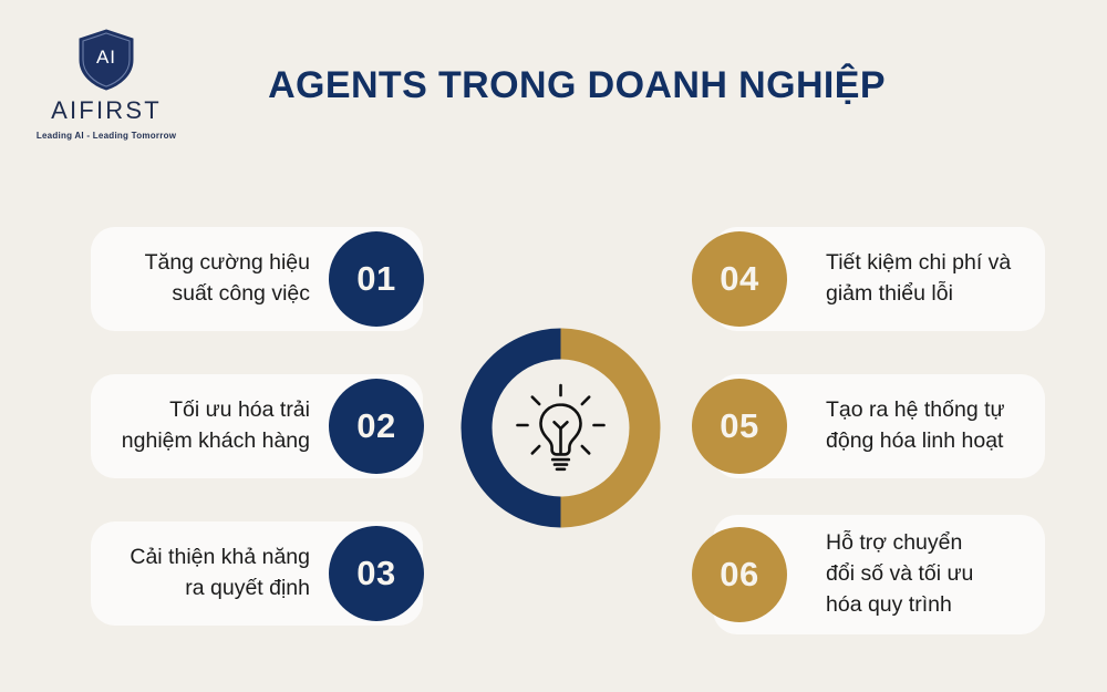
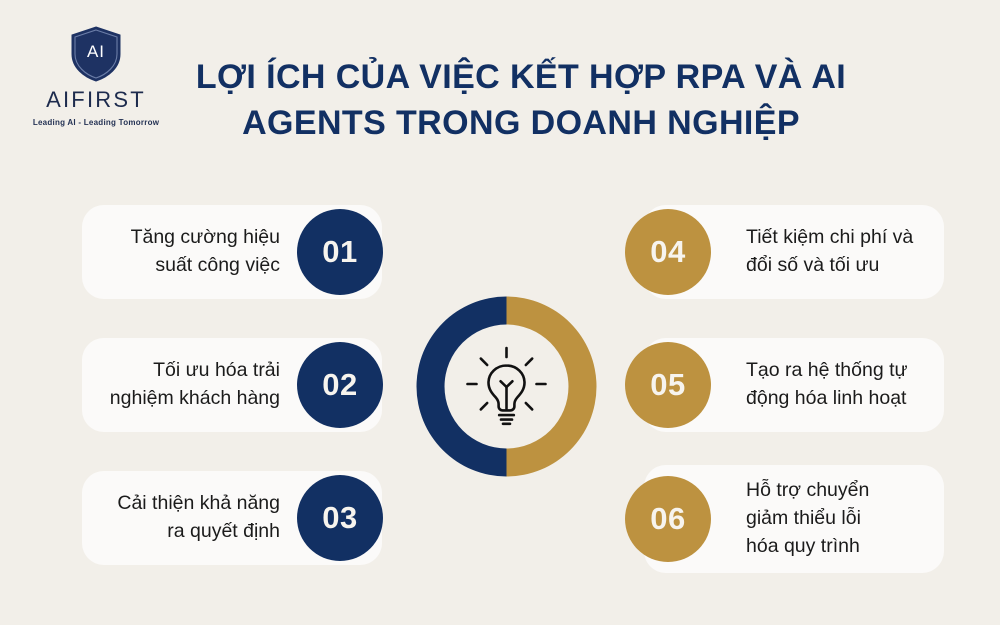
  AI
  AIFIRST
  Leading AI - Leading Tomorrow
+ LỢI ÍCH CỦA VIỆC KẾT HỢP RPA VÀ AI
  AGENTS TRONG DOANH NGHIỆP
  Tăng cường hiệu
  suất công việc
  01
  Tối ưu hóa trải
  nghiệm khách hàng
  02
  Cải thiện khả năng
  ra quyết định
  03
  Tiết kiệm chi phí và
- giảm thiểu lỗi
+ đổi số và tối ưu
  04
  Tạo ra hệ thống tự
  động hóa linh hoạt
  05
  Hỗ trợ chuyển
- đổi số và tối ưu
+ giảm thiểu lỗi
  hóa quy trình
  06
